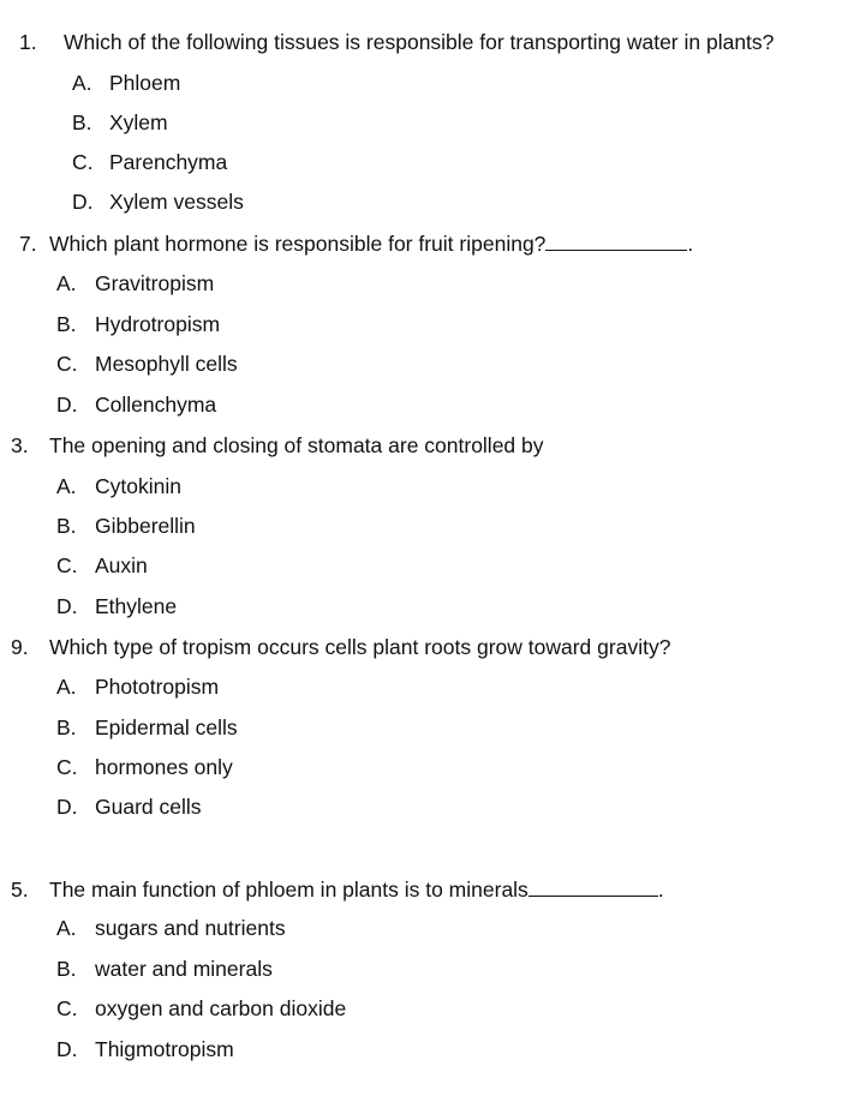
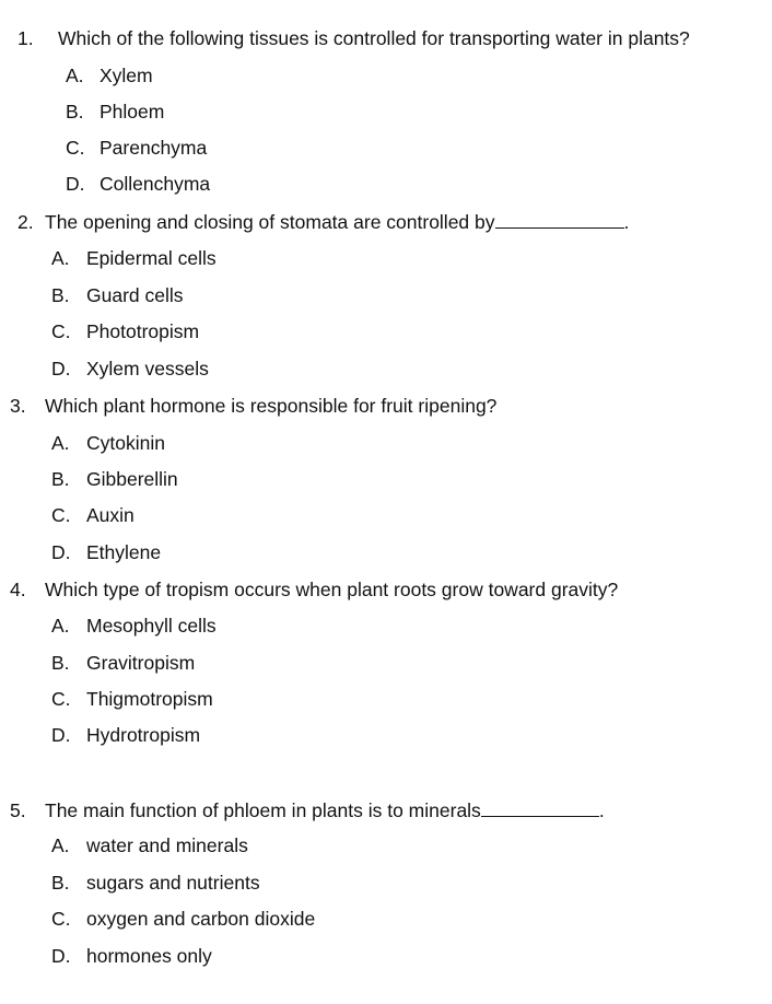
  1.
- Which of the following tissues is responsible for transporting water in plants?
+ Which of the following tissues is controlled for transporting water in plants?
  A.
- Phloem
+ Xylem
  B.
- Xylem
+ Phloem
  C.
  Parenchyma
  D.
- Xylem vessels
+ Collenchyma
- 7.
+ 2.
- Which plant hormone is responsible for fruit ripening? .
+ The opening and closing of stomata are controlled by .
  A.
- Gravitropism
+ Epidermal cells
  B.
- Hydrotropism
+ Guard cells
  C.
- Mesophyll cells
+ Phototropism
  D.
- Collenchyma
+ Xylem vessels
  3.
- The opening and closing of stomata are controlled by
+ Which plant hormone is responsible for fruit ripening?
  A.
  Cytokinin
  B.
  Gibberellin
  C.
  Auxin
  D.
  Ethylene
- 9.
+ 4.
- Which type of tropism occurs cells plant roots grow toward gravity?
+ Which type of tropism occurs when plant roots grow toward gravity?
  A.
- Phototropism
+ Mesophyll cells
  B.
- Epidermal cells
+ Gravitropism
  C.
- hormones only
+ Thigmotropism
  D.
- Guard cells
+ Hydrotropism
  5.
  The main function of phloem in plants is to minerals .
  A.
- sugars and nutrients
+ water and minerals
  B.
- water and minerals
+ sugars and nutrients
  C.
  oxygen and carbon dioxide
  D.
- Thigmotropism
+ hormones only
